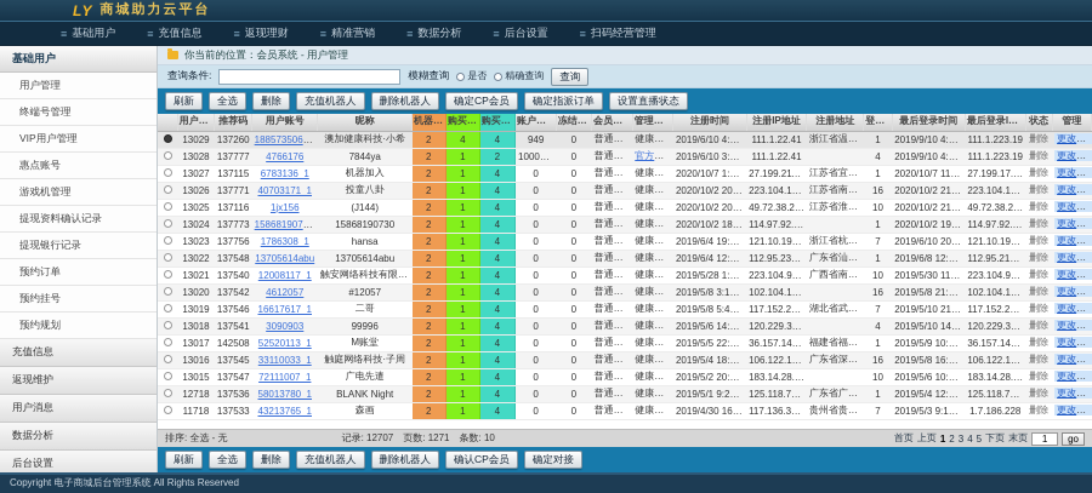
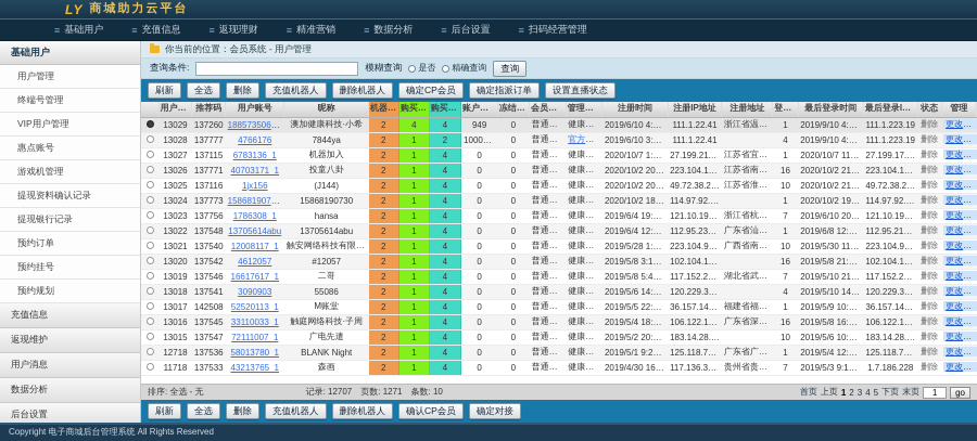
  LY
  商城助力云平台
  ≡
  基础用户
  ≡
  充值信息
  ≡
  返现理财
  ≡
  精准营销
  ≡
  数据分析
  ≡
  后台设置
  ≡
  扫码经营管理
  基础用户
  用户管理
  终端号管理
  VIP用户管理
  惠点账号
  游戏机管理
  提现资料确认记录
  提现银行记录
  预约订单
  预约挂号
  预约规划
  充值信息
  返现维护
  用户消息
  数据分析
  后台设置
  你当前的位置：会员系统 - 用户管理
  查询条件:
  模糊查询
  是否
  精确查询
  查询
  刷新
  全选
  删除
  充值机器人
  删除机器人
  确定CP会员
  确定指派订单
  设置直播状态
  	用户编号	推荐码	用户账号	昵称	机器人	购买机	购买机	账户余额	冻结金	会员类型	管理模块	注册时间	注册IP地址	注册地址	登录次	最后登录时间	最后登录IP地	状态	管理
  	13029	137260	18857350613_	澳加健康科技·小希	2	4	4	949	0	普通会员	健康推送	2019/6/10 4:36:4	111.1.22.41	浙江省温州市	1	2019/9/10 4:06:4	111.1.223.19	删除	更改信息
  	13028	137777	4766176	7844ya	2	1	2	1000099	0	普通会员	官方账号	2019/6/10 3:38:5	111.1.22.41		4	2019/9/10 4:08:2	111.1.223.19	删除	更改信息
  	13027	137115	6783136_1	机器加入	2	1	4	0	0	普通会员	健康推送	2020/10/7 1:40:2	27.199.211.2	江苏省宜兴市	1	2020/10/7 11:54	27.199.17.22	删除	更改信息
  	13026	137771	40703171_1	投童八卦	2	1	4	0	0	普通会员	健康推送	2020/10/2 20:23	223.104.175.	江苏省南通市	16	2020/10/2 21:15	223.104.175.	删除	更改信息
  	13025	137116	1jx156	(J144)	2	1	4	0	0	普通会员	健康推送	2020/10/2 20:19	49.72.38.204	江苏省淮安市	10	2020/10/2 21:09	49.72.38.204	删除	更改信息
  	13024	137773	15868190730_	15868190730	2	1	4	0	0	普通会员	健康推送	2020/10/2 18:57	114.97.92.71		1	2020/10/2 19:37	114.97.92.71	删除	更改信息
  	13023	137756	1786308_1	hansa	2	1	4	0	0	普通会员	健康推送	2019/6/4 19:11:5	121.10.195.2	浙江省杭州市	7	2019/6/10 20:11	121.10.195.2	删除	更改信息
  	13022	137548	13705614abu	13705614abu	2	1	4	0	0	普通会员	健康推送	2019/6/4 12:19:0	112.95.238.1	广东省汕头市	1	2019/6/8 12:52:0	112.95.218.1	删除	更改信息
  	13021	137540	12008117_1	触安网络科技有限公	2	1	4	0	0	普通会员	健康推送	2019/5/28 1:48:1	223.104.91.1	广西省南宁市	10	2019/5/30 11:40	223.104.91.1	删除	更改信息
  	13020	137542	4612057	#12057	2	1	4	0	0	普通会员	健康推送	2019/5/8 3:17:32	102.104.191.		16	2019/5/8 21:18:2	102.104.191.	删除	更改信息
  	13019	137546	16617617_1	二哥	2	1	4	0	0	普通会员	健康推送	2019/5/8 5:41:47	117.152.22.4	湖北省武汉市	7	2019/5/10 21:41	117.152.22.4	删除	更改信息
- 	13018	137541	3090903	99996	2	1	4	0	0	普通会员	健康推送	2019/5/6 14:27:1	120.229.37.1		4	2019/5/10 14:25	120.229.37.1	删除	更改信息
+ 	13018	137541	3090903	55086	2	1	4	0	0	普通会员	健康推送	2019/5/6 14:27:1	120.229.37.1		4	2019/5/10 14:25	120.229.37.1	删除	更改信息
  	13017	142508	52520113_1	M账堂	2	1	4	0	0	普通会员	健康推送	2019/5/5 22:47:2	36.157.145.9	福建省福州市	1	2019/5/9 10:21:1	36.157.145.9	删除	更改信息
  	13016	137545	33110033_1	触庭网络科技·子周	2	1	4	0	0	普通会员	健康推送	2019/5/4 18:37:4	106.122.170.	广东省深圳市	16	2019/5/8 16:42:3	106.122.170.	删除	更改信息
  	13015	137547	72111007_1	广电先遣	2	1	4	0	0	普通会员	健康推送	2019/5/2 20:35:3	183.14.28.75		10	2019/5/6 10:28:2	183.14.28.75	删除	更改信息
  	12718	137536	58013780_1	BLANK Night	2	1	4	0	0	普通会员	健康推送	2019/5/1 9:22:18	125.118.73.6	广东省广州市	1	2019/5/4 12:45:0	125.118.73.6	删除	更改信息
  	11718	137533	43213765_1	森画	2	1	4	0	0	普通会员	健康推送	2019/4/30 16:12	117.136.38.8	贵州省贵阳市	7	2019/5/3 9:18:26	1.7.186.228	删除	更改信息
  排序: 全选 - 无
  记录: 12707 页数: 1271 条数: 10
  首页
  上页
  1
  2
  3
  4
  5
  下页
  末页
  1
  go
  刷新
  全选
  删除
  充值机器人
  删除机器人
  确认CP会员
  确定对接
  Copyright 电子商城后台管理系统 All Rights Reserved
